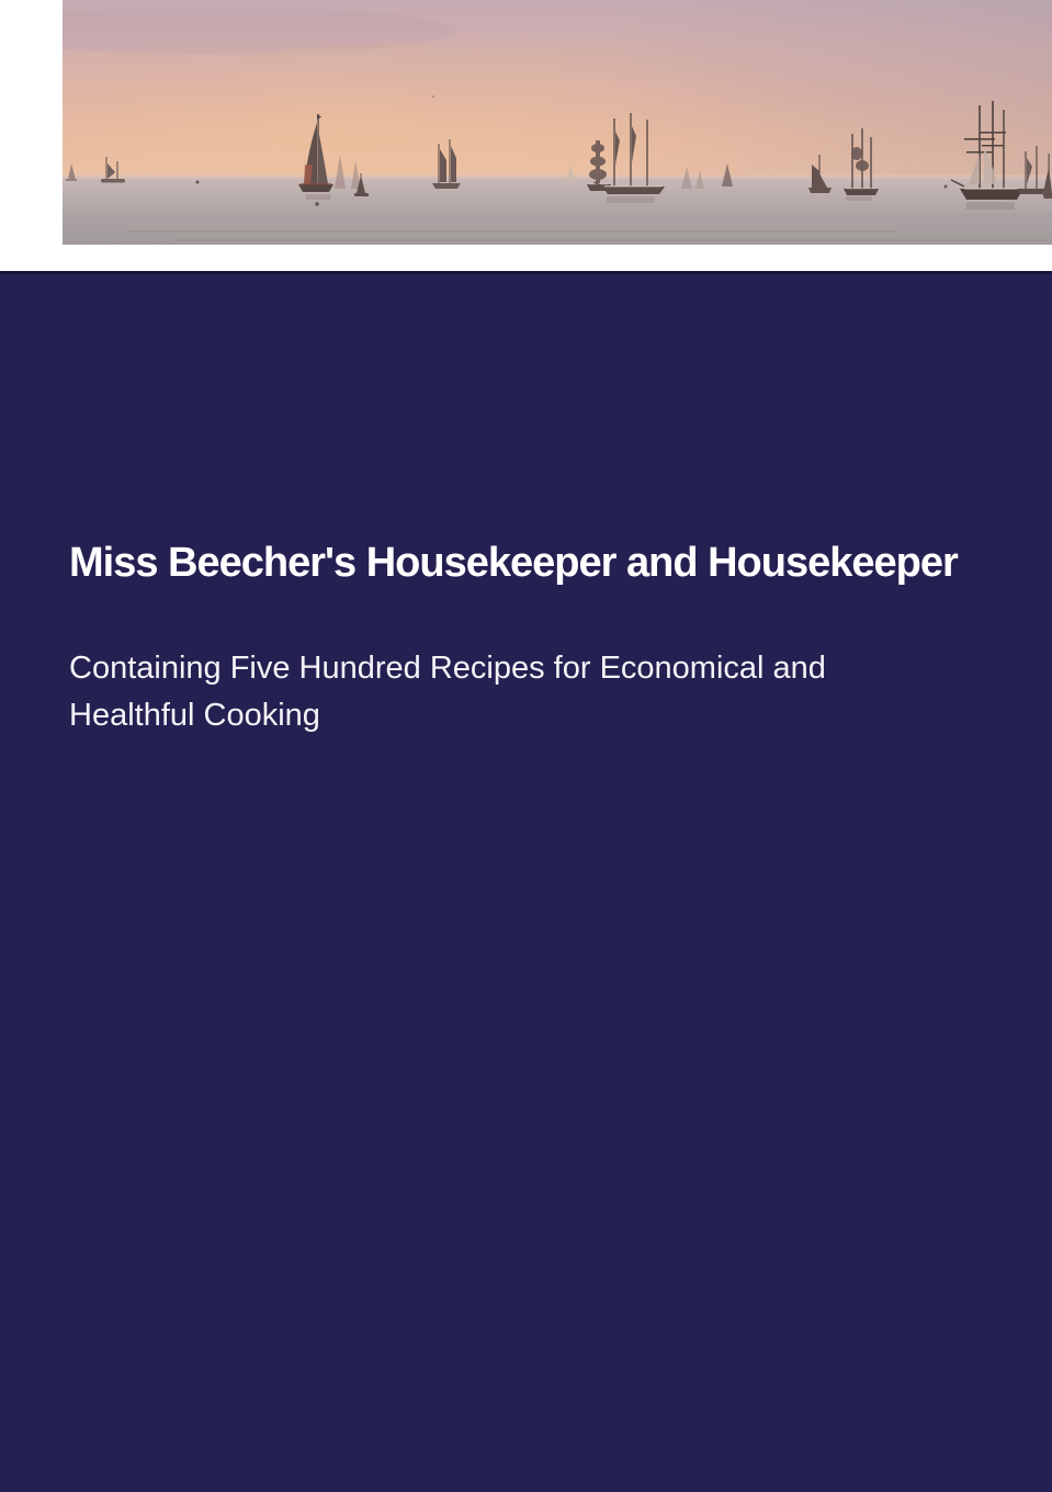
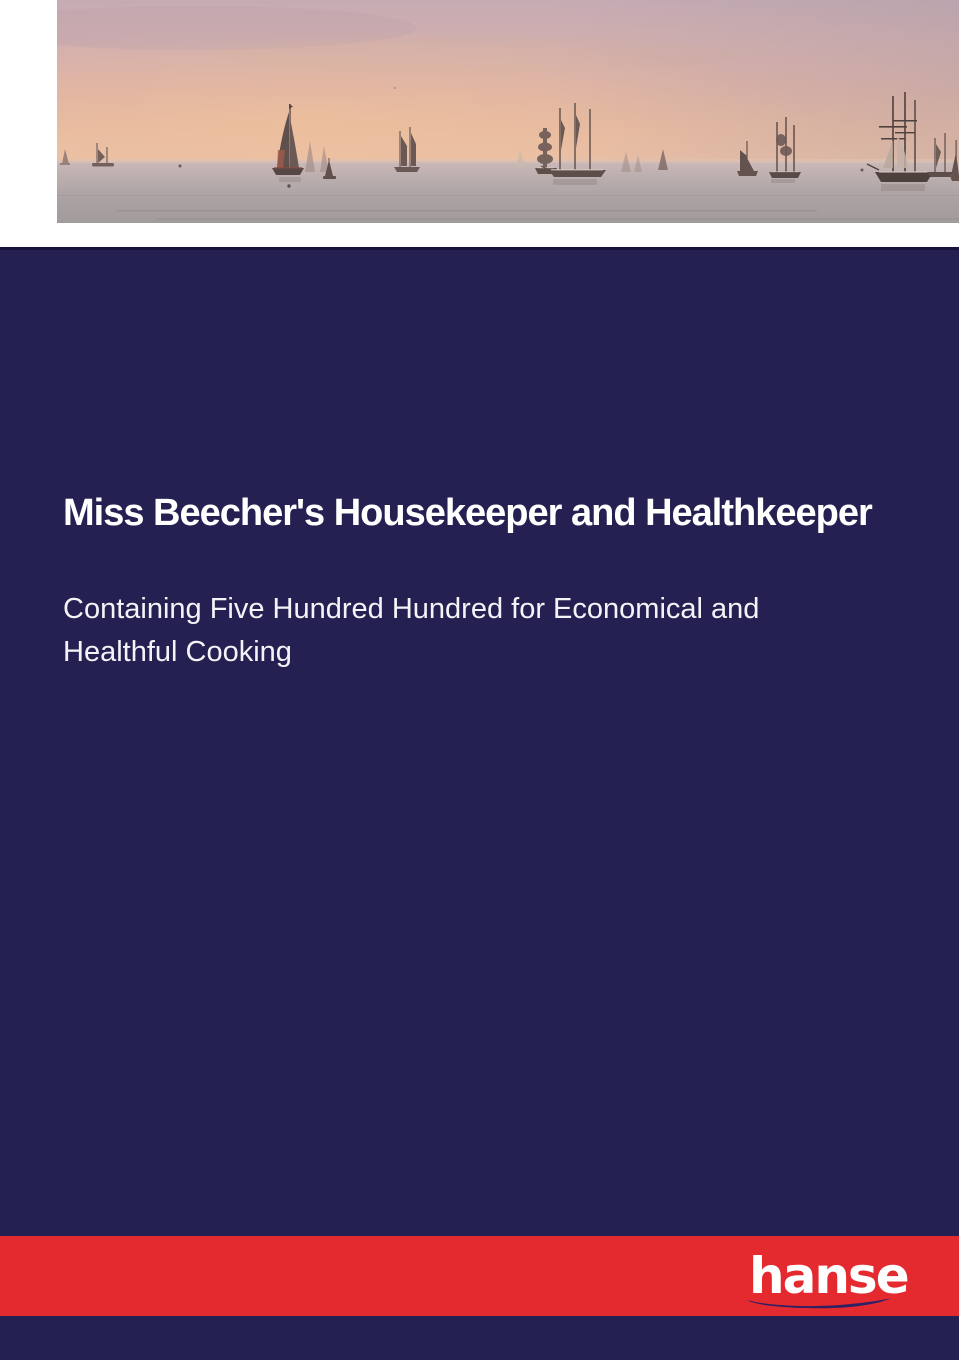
- Miss Beecher's Housekeeper and Housekeeper
+ Miss Beecher's Housekeeper and Healthkeeper
- Containing Five Hundred Recipes for Economical and Healthful Cooking
+ Containing Five Hundred Hundred for Economical and Healthful Cooking
+ hanse
